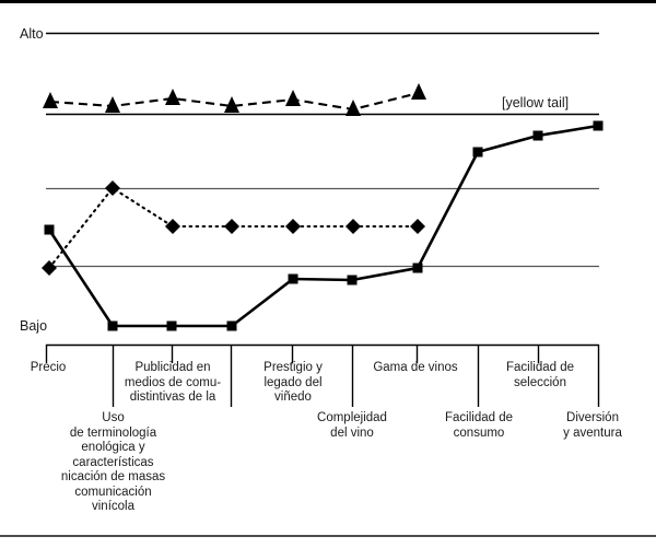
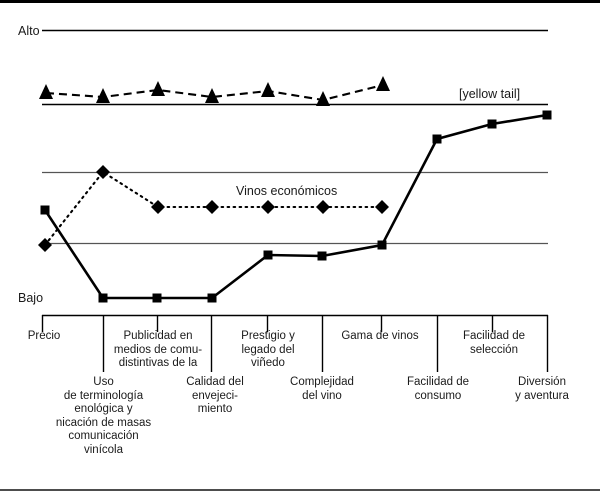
  Alto
  Bajo
+ Vinos económicos
  [yellow tail]
  Precio
  Publicidad en
  medios de comu-
  distintivas de la
  Prestigio y
  legado del
  viñedo
  Gama de vinos
  Facilidad de
  selección
  Uso
  de terminología
  enológica y
- características
  nicación de masas
  comunicación
  vinícola
+ Calidad del
+ envejeci-
+ miento
  Complejidad
  del vino
  Facilidad de
  consumo
  Diversión
  y aventura
